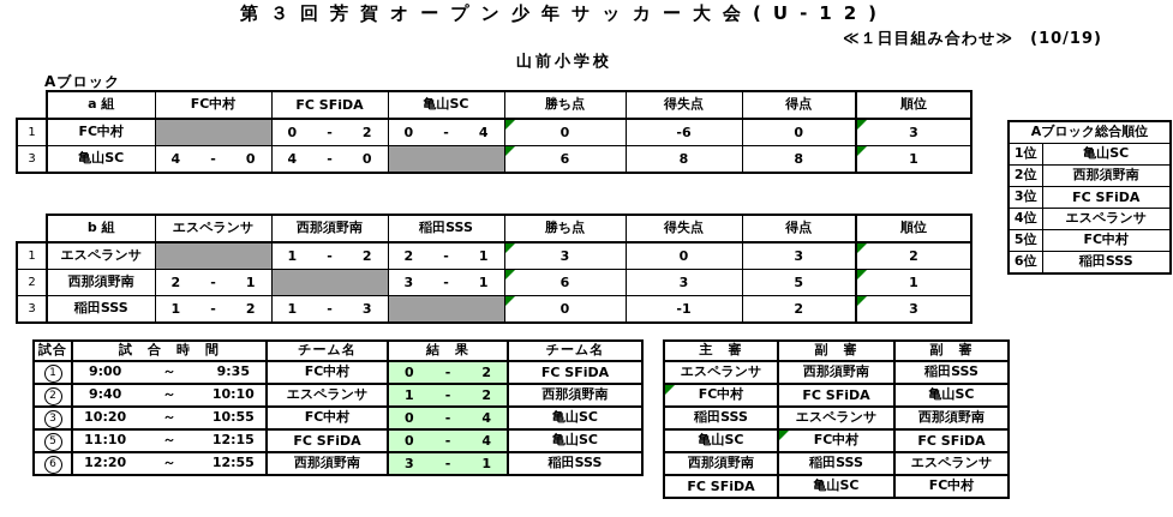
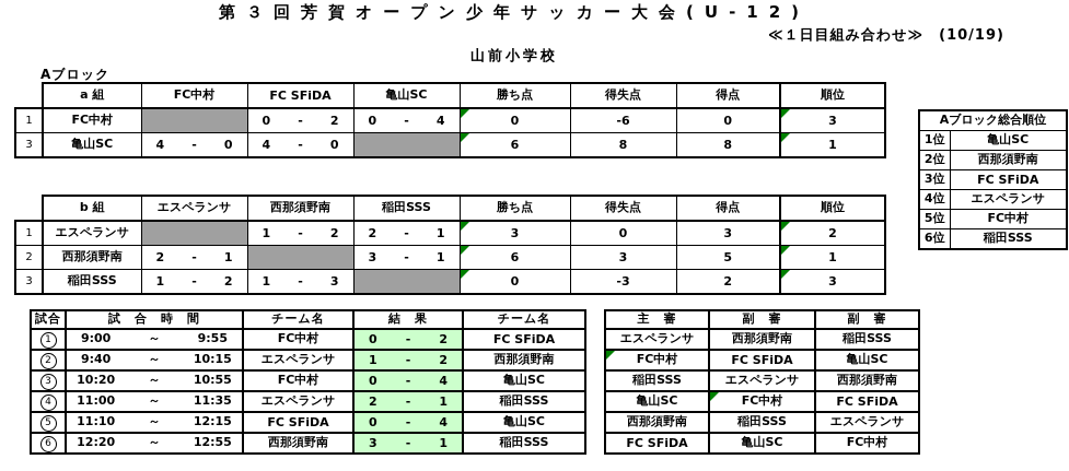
  第３回芳賀オープン少年サッカー大会(U-12)
  ≪１日目組み合わせ≫ (10/19)
  山前小学校
  Aブロック
  	a 組	FC中村	FC SFiDA	亀山SC	勝ち点	得失点	得点	順位
  1	FC中村		0 - 2	0 - 4	0	-6	0	3
  3	亀山SC	4 - 0	4 - 0		6	8	8	1
  	b 組	エスペランサ	西那須野南	稲田SSS	勝ち点	得失点	得点	順位
  1	エスペランサ		1 - 2	2 - 1	3	0	3	2
  2	西那須野南	2 - 1		3 - 1	6	3	5	1
- 3	稲田SSS	1 - 2	1 - 3		0	-1	2	3
+ 3	稲田SSS	1 - 2	1 - 3		0	-3	2	3
  Aブロック総合順位
  1位	亀山SC
  2位	西那須野南
  3位	FC SFiDA
  4位	エスペランサ
  5位	FC中村
  6位	稲田SSS
  試合	試 合 時 間	チーム名	結 果	チーム名
- 1	9:00 ～ 9:35	FC中村	0 - 2	FC SFiDA
+ 1	9:00 ～ 9:55	FC中村	0 - 2	FC SFiDA
- 2	9:40 ～ 10:10	エスペランサ	1 - 2	西那須野南
+ 2	9:40 ～ 10:15	エスペランサ	1 - 2	西那須野南
  3	10:20 ～ 10:55	FC中村	0 - 4	亀山SC
+ 4	11:00 ～ 11:35	エスペランサ	2 - 1	稲田SSS
  5	11:10 ～ 12:15	FC SFiDA	0 - 4	亀山SC
  6	12:20 ～ 12:55	西那須野南	3 - 1	稲田SSS
  主 審	副 審	副 審
  エスペランサ	西那須野南	稲田SSS
  FC中村	FC SFiDA	亀山SC
  稲田SSS	エスペランサ	西那須野南
  亀山SC	FC中村	FC SFiDA
  西那須野南	稲田SSS	エスペランサ
  FC SFiDA	亀山SC	FC中村
